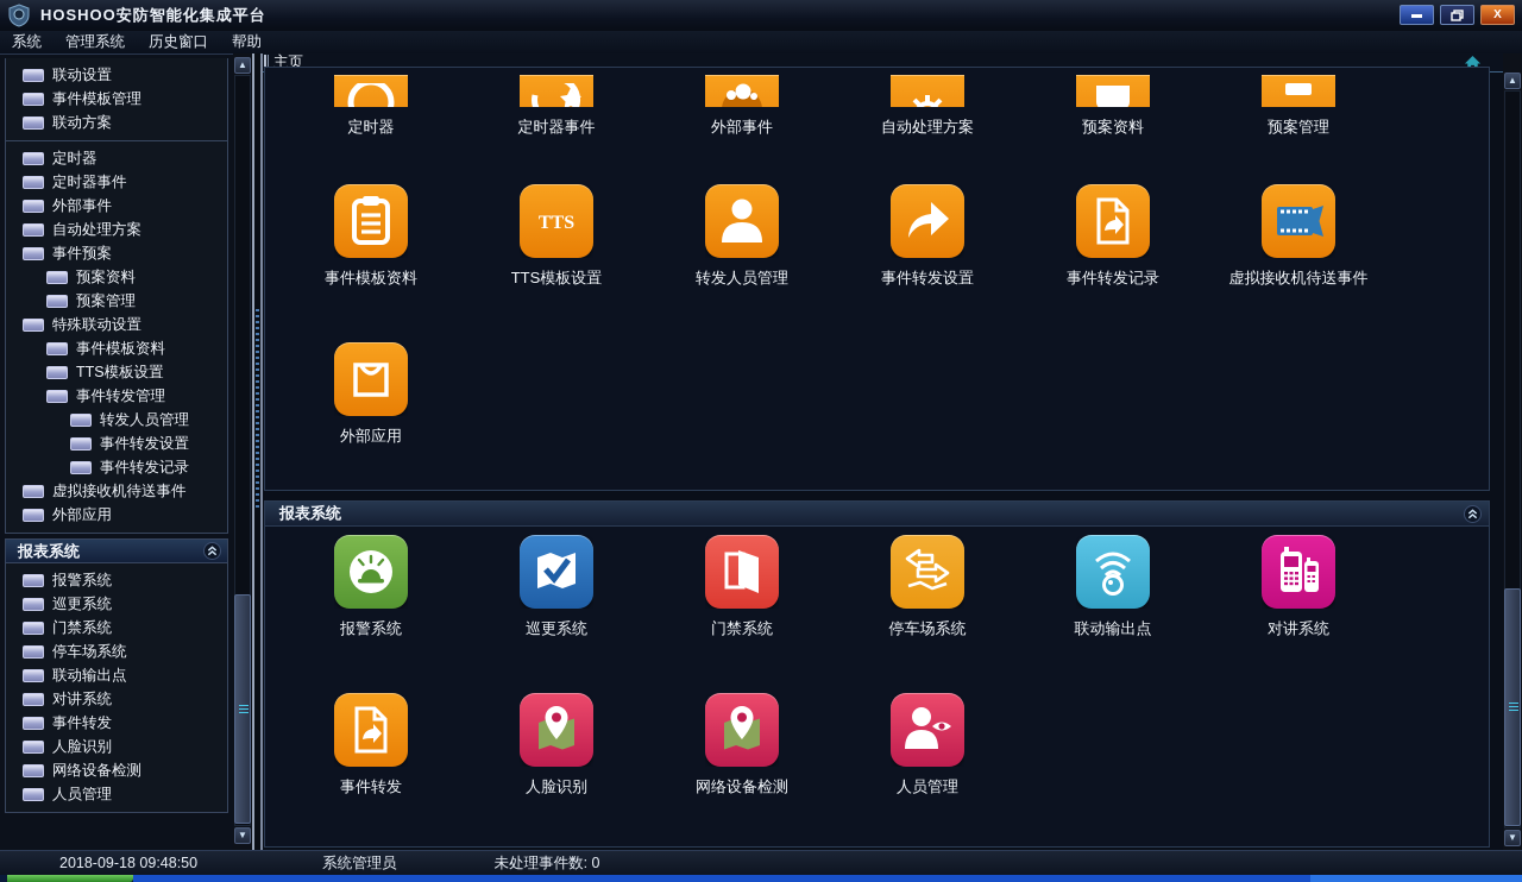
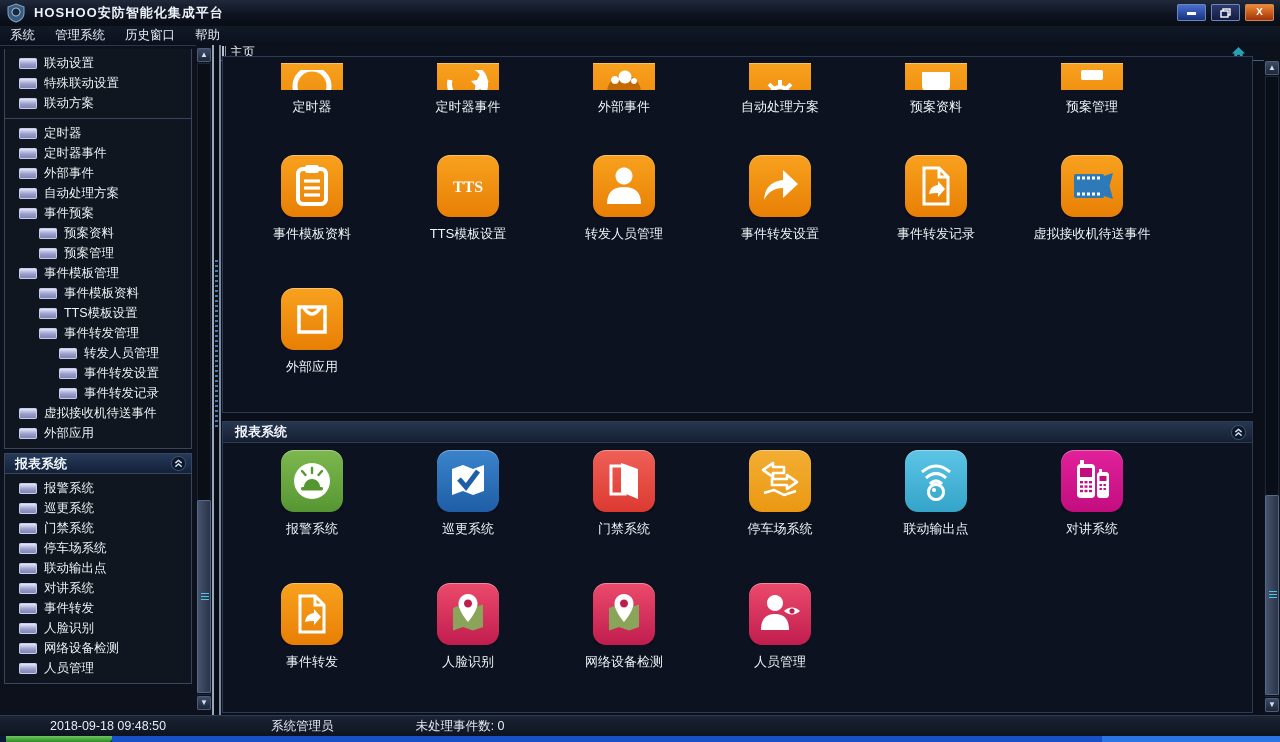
  HOSHOO安防智能化集成平台
  X
  系统
  管理系统
  历史窗口
  帮助
  联动设置
- 事件模板管理
+ 特殊联动设置
  联动方案
  定时器
  定时器事件
  外部事件
  自动处理方案
  事件预案
  预案资料
  预案管理
- 特殊联动设置
+ 事件模板管理
  事件模板资料
  TTS模板设置
  事件转发管理
  转发人员管理
  事件转发设置
  事件转发记录
  虚拟接收机待送事件
  外部应用
  报表系统
  报警系统
  巡更系统
  门禁系统
  停车场系统
  联动输出点
  对讲系统
  事件转发
  人脸识别
  网络设备检测
  人员管理
  ▲
  ▼
  主页
  定时器
  定时器事件
  外部事件
  自动处理方案
  预案资料
  预案管理
  事件模板资料
  TTS
  TTS模板设置
  转发人员管理
  事件转发设置
  事件转发记录
  虚拟接收机待送事件
  外部应用
  报表系统
  报警系统
  巡更系统
  门禁系统
  停车场系统
  联动输出点
  对讲系统
  事件转发
  人脸识别
  网络设备检测
  人员管理
  ▲
  ▼
  2018-09-18 09:48:50
  系统管理员
  未处理事件数: 0
